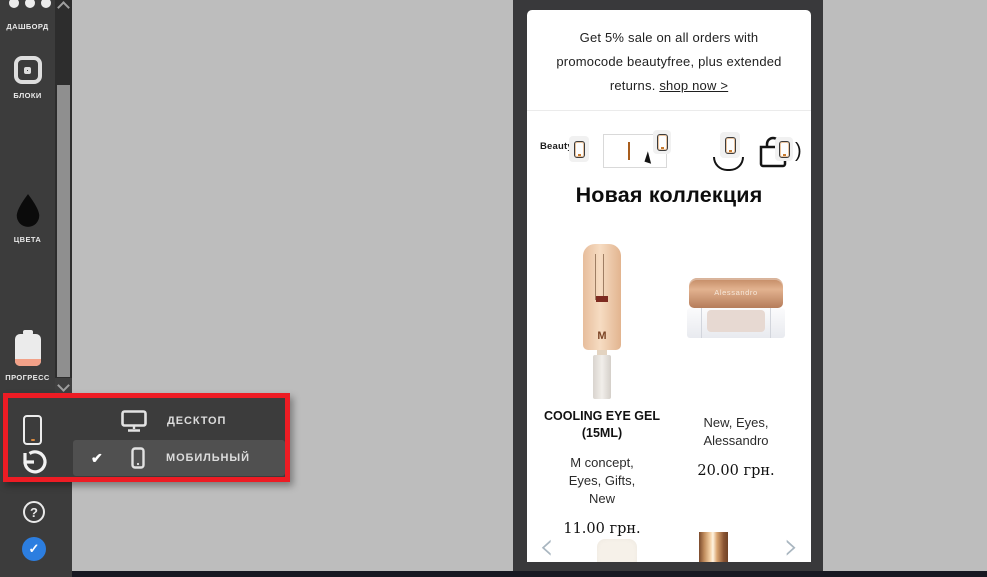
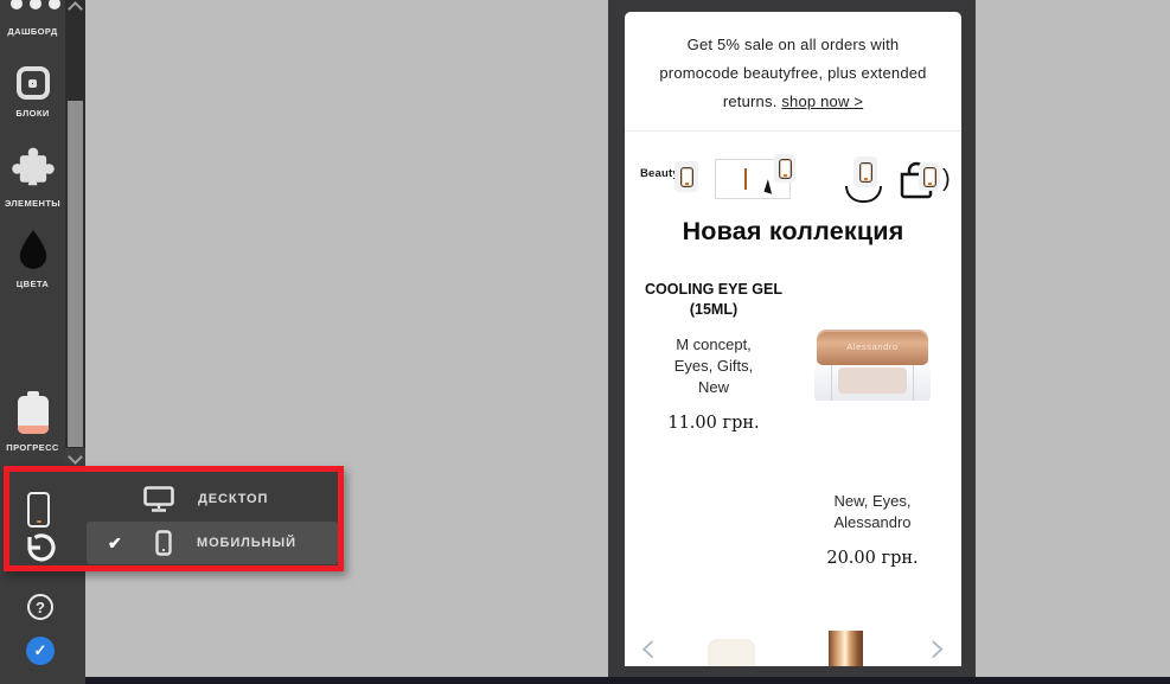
  Get 5% sale on all orders with promocode beautyfree, plus extended returns. shop now >
  Beaut
  )
  Новая коллекция
- M
  COOLING EYE GEL (15ML)
  M concept, Eyes, Gifts, New
  11.00 грн.
  Alessandro
  New, Eyes, Alessandro
  20.00 грн.
  ‹
  ›
  ДАШБОРД
  БЛОКИ
+ ЭЛЕМЕНТЫ
  ЦВЕТА
  ПРОГРЕСС
  ?
  ✓
  ДЕСКТОП
  ✔
  МОБИЛЬНЫЙ
